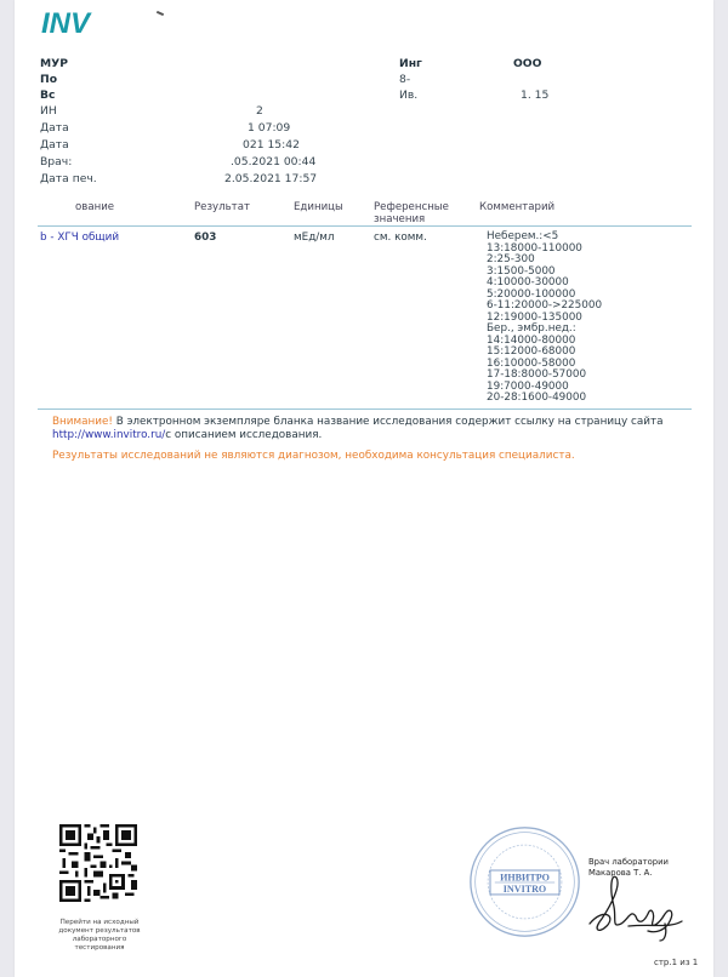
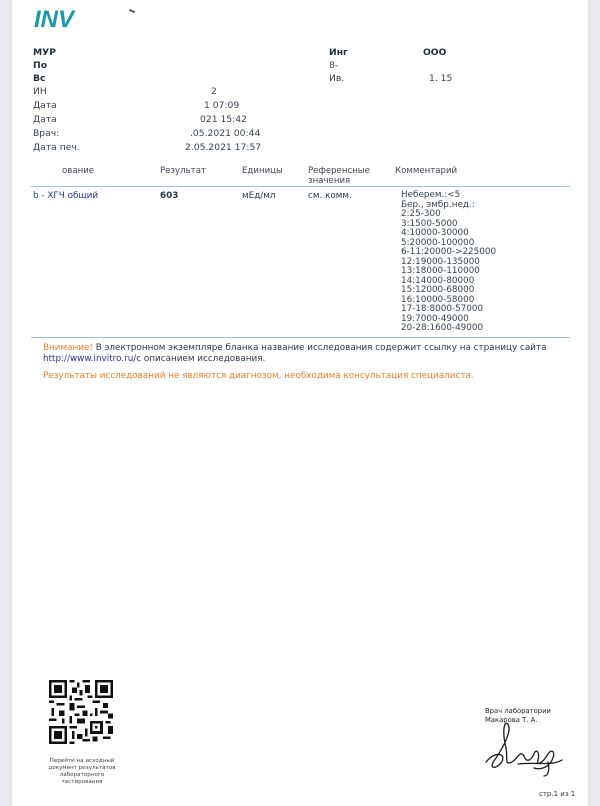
  INV
  МУР
  По
  Вс
  ИН
  2
  Дата
  1 07:09
  Дата
  021 15:42
  Врач:
  .05.2021 00:44
  Дата печ.
  2.05.2021 17:57
  Инг
  ООО
  8-
  Ив.
  1. 15
  ование
  Результат
  Единицы
  Референсные значения
  Комментарий
  b - ХГЧ общий
  603
  мЕд/мл
  см. комм.
  Неберем.:<5
- 13:18000-110000
+ Бер., эмбр.нед.:
  2:25-300
  3:1500-5000
  4:10000-30000
  5:20000-100000
  6-11:20000->225000
  12:19000-135000
- Бер., эмбр.нед.:
+ 13:18000-110000
  14:14000-80000
  15:12000-68000
  16:10000-58000
  17-18:8000-57000
  19:7000-49000
  20-28:1600-49000
  Внимание! В электронном экземпляре бланка название исследования содержит ссылку на страницу сайта
  http://www.invitro.ru/с описанием исследования.
  Результаты исследований не являются диагнозом, необходима консультация специалиста.
- ИНВИТРО
- INVITRO
  Врач лаборатории
  Макарова Т. А.
  стр.1 из 1
